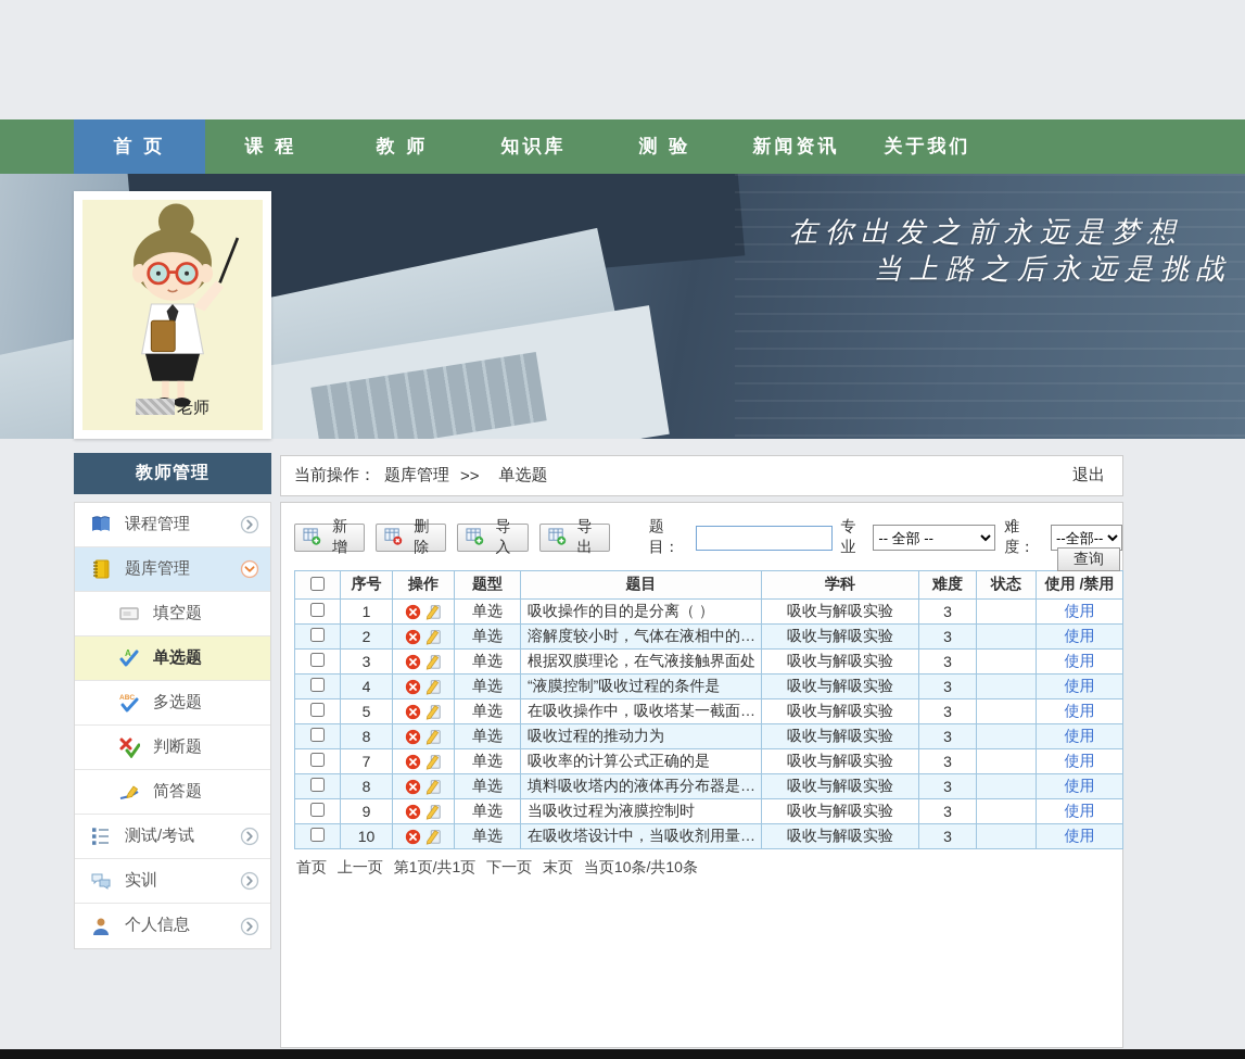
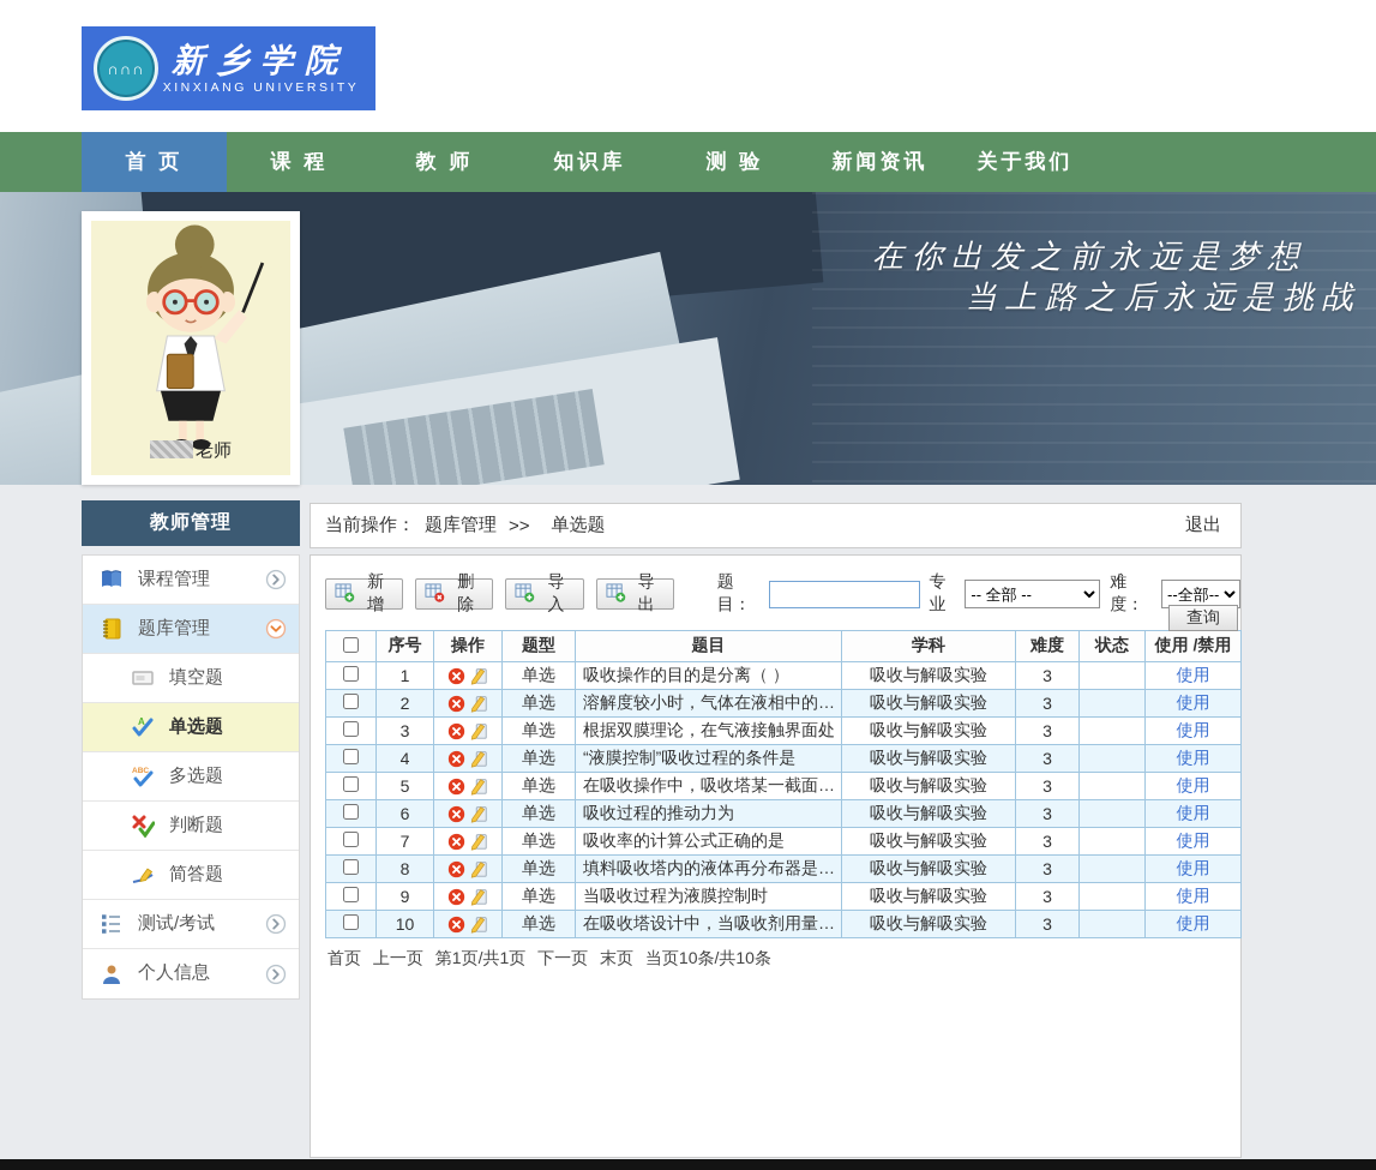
+ ∩∩∩
+ 新乡学院
+ XINXIANG UNIVERSITY
  首 页
  课 程
  教 师
  知识库
  测 验
  新闻资讯
  关于我们
  在你出发之前永远是梦想
  当上路之后永远是挑战
  老师
  教师管理
  课程管理
  题库管理
  填空题
  A
  单选题
  多选题
  判断题
  简答题
  测试/考试
- 实训
  个人信息
  当前操作：
  题库管理
  >>
  单选题
  退出
  新增
  删除
  导入
  导出
  题目：
  专业
  -- 全部 --
  难度：
  --全部--
  查询
  	序号	操作	题型	题目	学科	难度	状态	使用 /禁用
  	1		单选	吸收操作的目的是分离（ ）	吸收与解吸实验	3		使用
  	2		单选	溶解度较小时，气体在液相中的溶	吸收与解吸实验	3		使用
  	3		单选	根据双膜理论，在气液接触界面处	吸收与解吸实验	3		使用
  	4		单选	“液膜控制”吸收过程的条件是	吸收与解吸实验	3		使用
  	5		单选	在吸收操作中，吸收塔某一截面总	吸收与解吸实验	3		使用
- 	8		单选	吸收过程的推动力为	吸收与解吸实验	3		使用
+ 	6		单选	吸收过程的推动力为	吸收与解吸实验	3		使用
  	7		单选	吸收率的计算公式正确的是	吸收与解吸实验	3		使用
  	8		单选	填料吸收塔内的液体再分布器是用	吸收与解吸实验	3		使用
  	9		单选	当吸收过程为液膜控制时	吸收与解吸实验	3		使用
  	10		单选	在吸收塔设计中，当吸收剂用量趋	吸收与解吸实验	3		使用
  首页 上一页 第1页/共1页 下一页 末页 当页10条/共10条
